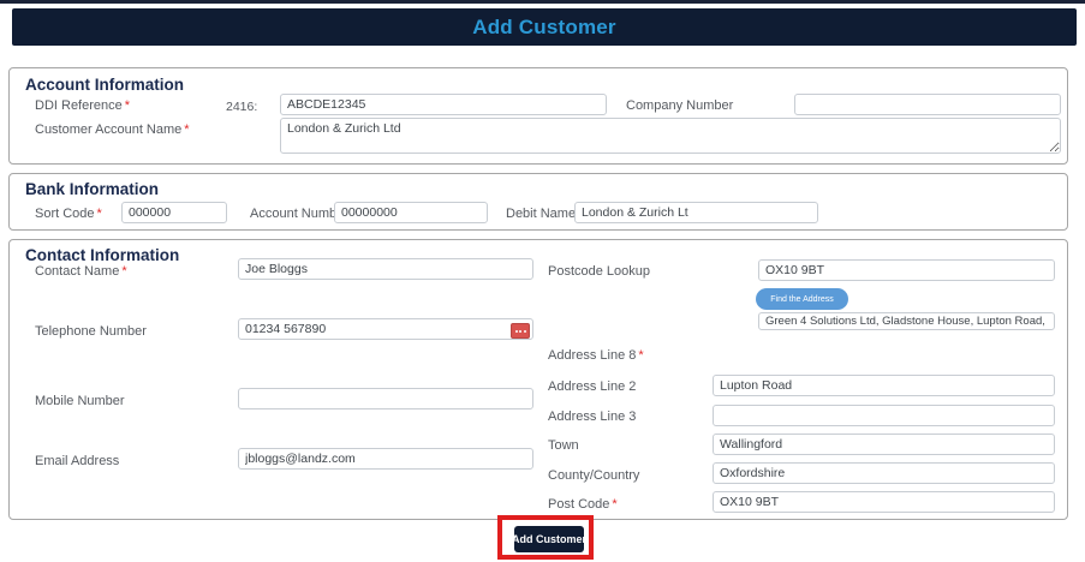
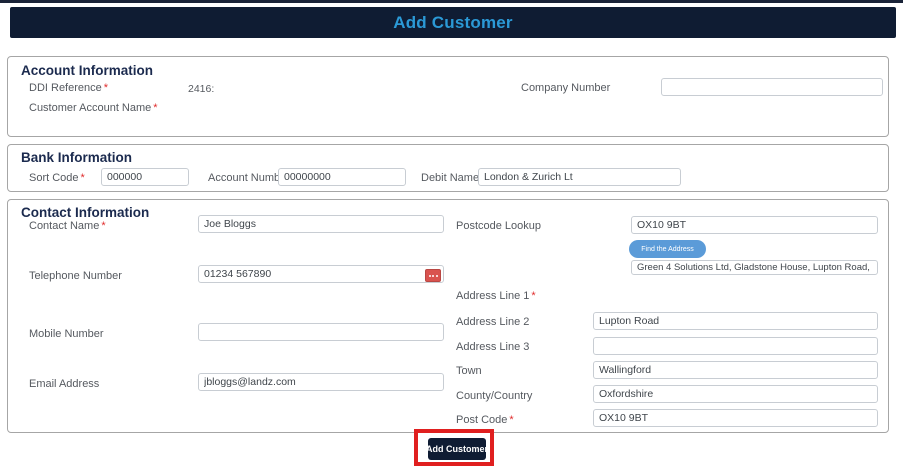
  Add Customer
  Account Information
  DDI Reference *
  2416:
- ABCDE12345
  Company Number
  Customer Account Name *
- London & Zurich Ltd
  Bank Information
  Sort Code *
  000000
  Account Num
  00000000
  Debit Name
  London & Zurich Lt
  Contact Information
  Contact Name *
  Joe Bloggs
  Telephone Number
  01234 567890
  Mobile Number
  Email Address
  jbloggs@landz.com
  Postcode Lookup
  OX10 9BT
- Address Line 8 *
+ Address Line 1 *
  Address Line 2
  Lupton Road
  Address Line 3
  Town
  Wallingford
  County/Country
  Oxfordshire
  Post Code *
  OX10 9BT
  Add Custome
